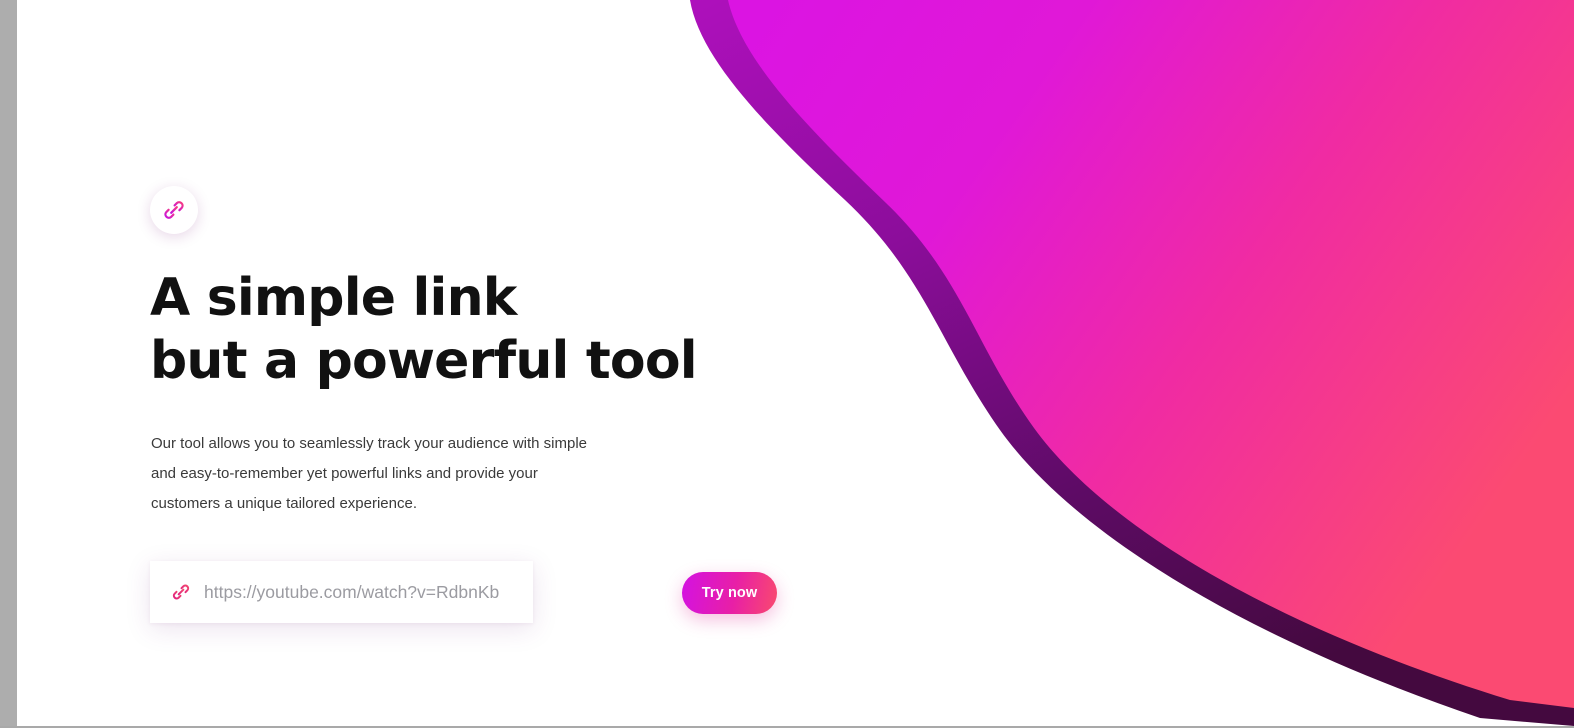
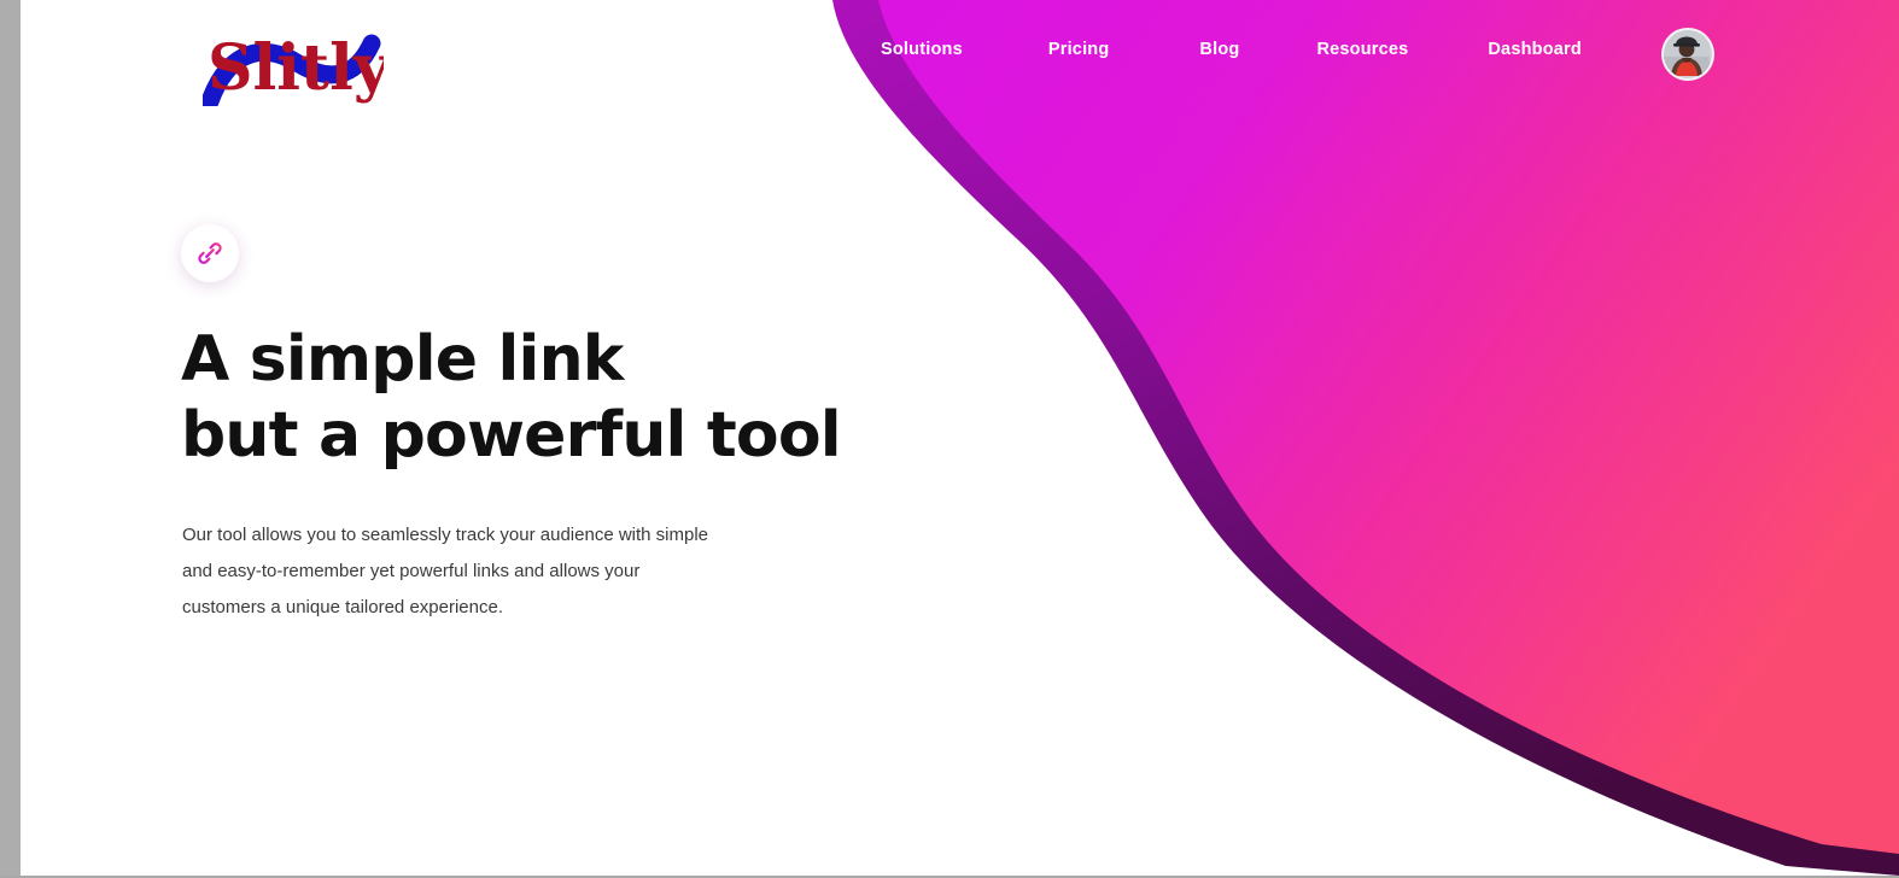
+ Slitly
+ Solutions
+ Pricing
+ Blog
+ Resources
+ Dashboard
  A simple link
  but a powerful tool
- Our tool allows you to seamlessly track your audience with simple and easy-to-remember yet powerful links and provide your customers a unique tailored experience.
+ Our tool allows you to seamlessly track your audience with simple and easy-to-remember yet powerful links and allows your customers a unique tailored experience.
- https://youtube.com/watch?v=RdbnKb
- Try now
